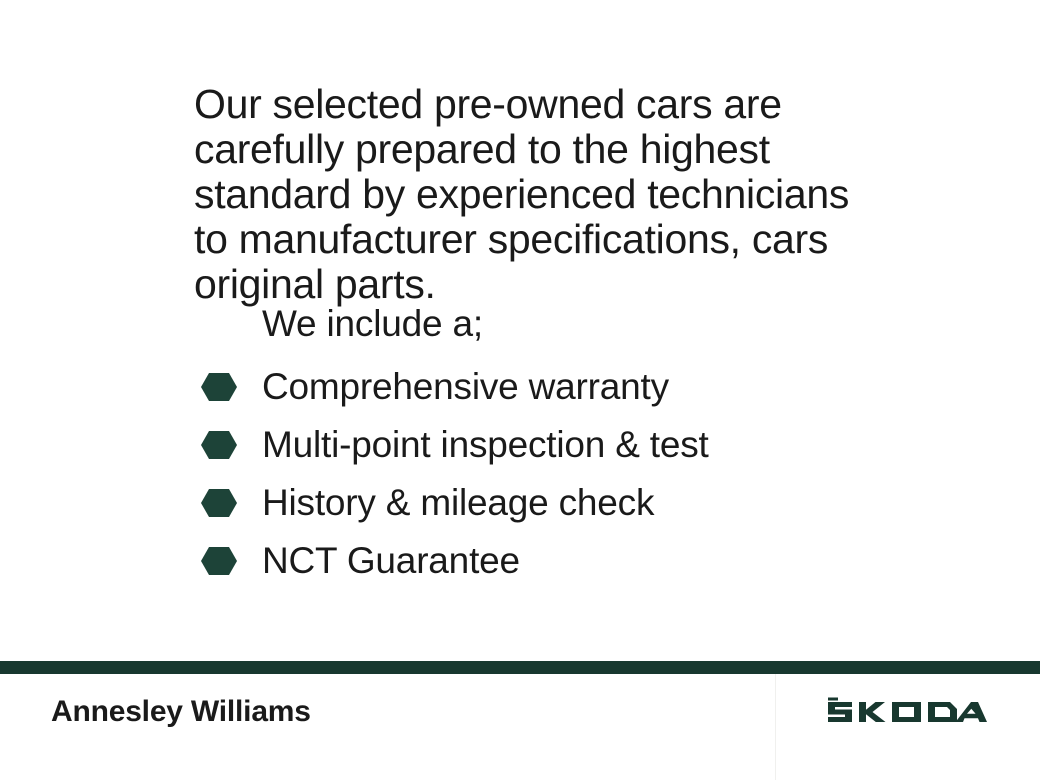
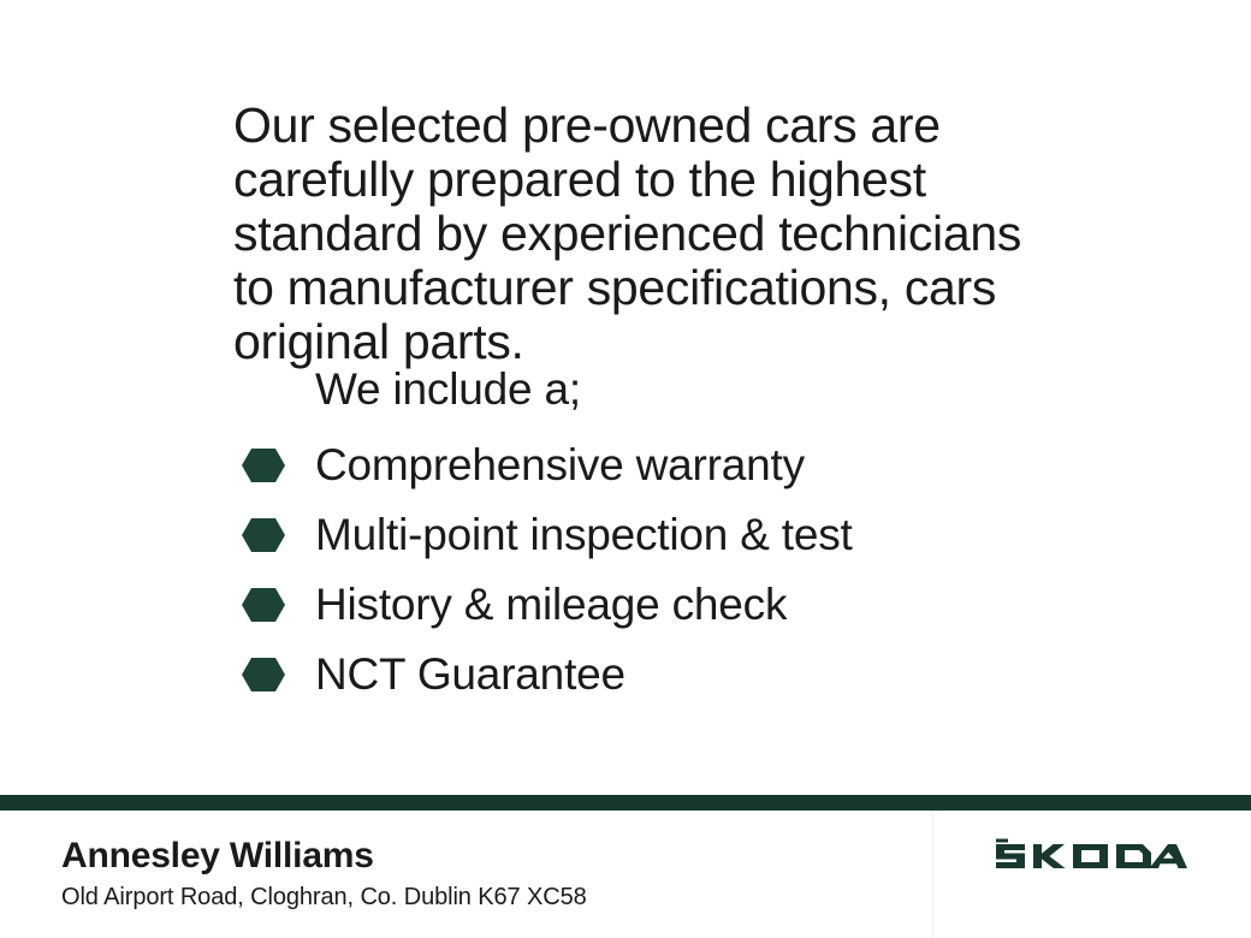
  Our selected pre-owned cars are carefully prepared to the highest standard by experienced technicians to manufacturer specifications, cars original parts.
  We include a;
  Comprehensive warranty
  Multi-point inspection & test
  History & mileage check
  NCT Guarantee
  Annesley Williams
+ Old Airport Road, Cloghran, Co. Dublin K67 XC58
